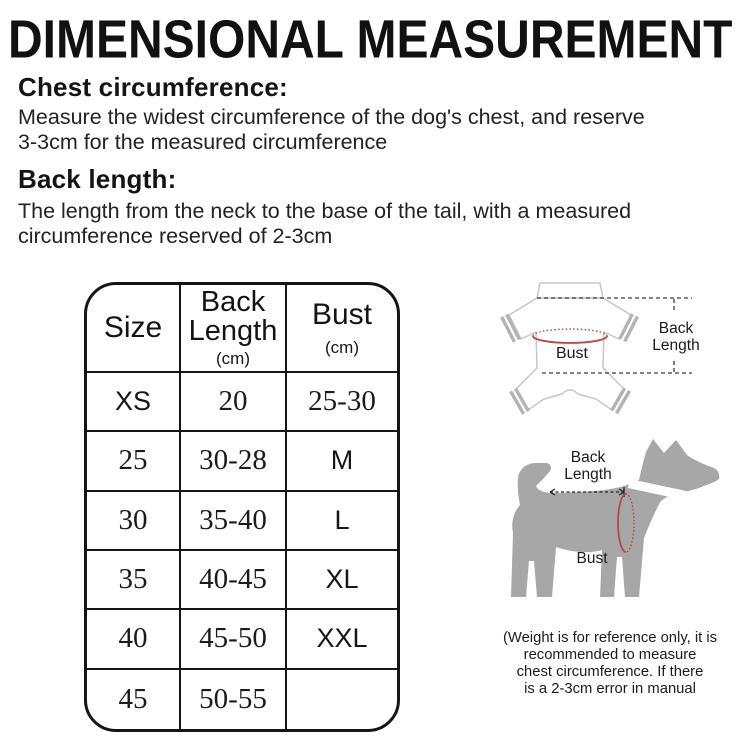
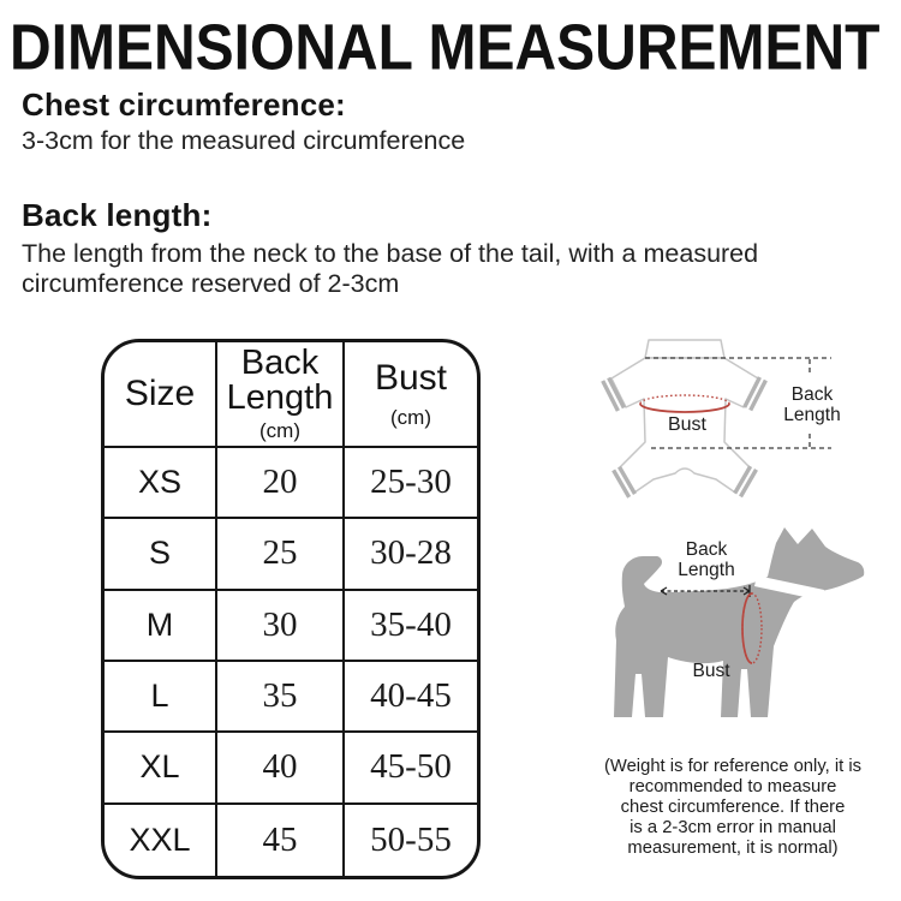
  DIMENSIONAL MEASUREMENT
  Chest circumference:
- Measure the widest circumference of the dog's chest, and reserve
  3-3cm for the measured circumference
  Back length:
  The length from the neck to the base of the tail, with a measured
  circumference reserved of 2-3cm
  Size
  Back
  Length
  (cm)
  Bust
  (cm)
  XS
  20
  25-30
+ S
  25
  30-28
  M
  30
  35-40
  L
  35
  40-45
  XL
  40
  45-50
  XXL
  45
  50-55
  Bust
  Back
  Length
  Back
  Length
  Bust
  (Weight is for reference only, it is
  recommended to measure
  chest circumference. If there
  is a 2-3cm error in manual
+ measurement, it is normal)
